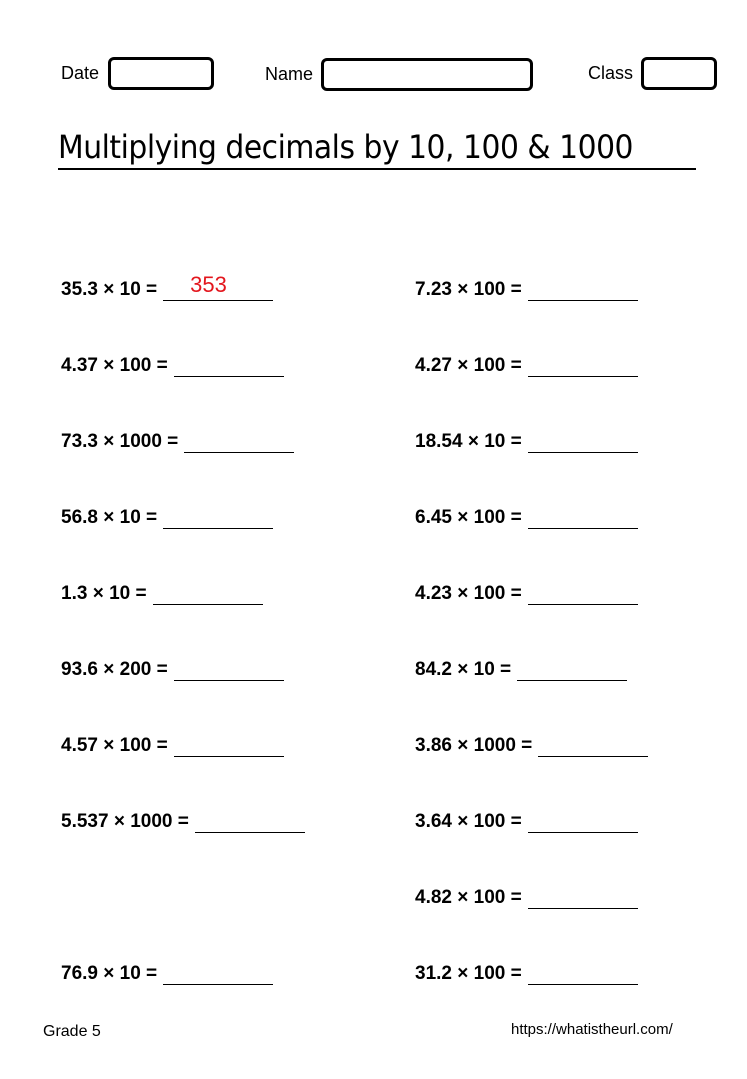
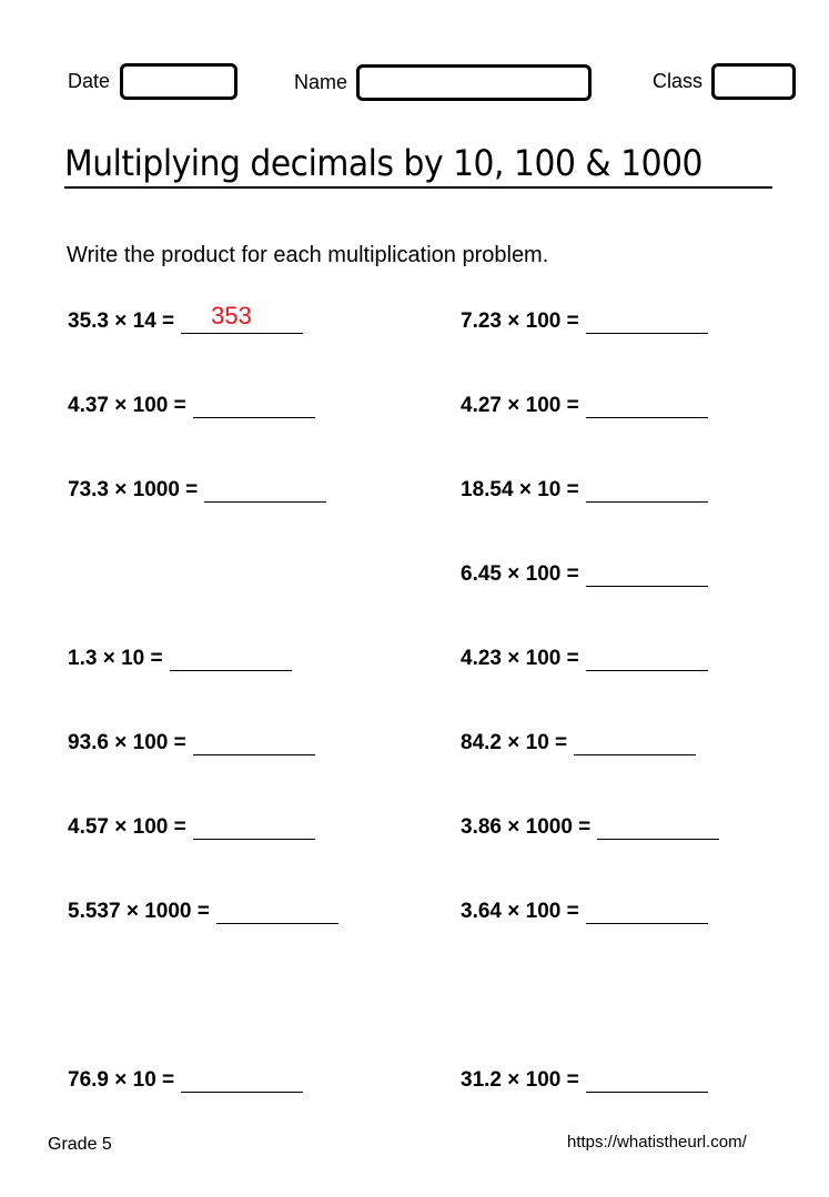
  Date
  Name
  Class
  Multiplying decimals by 10, 100 & 1000
+ Write the product for each multiplication problem.
- 35.3 × 10 =
+ 35.3 × 14 =
  353
  4.37 × 100 =
  73.3 × 1000 =
- 56.8 × 10 =
  1.3 × 10 =
- 93.6 × 200 =
+ 93.6 × 100 =
  4.57 × 100 =
  5.537 × 1000 =
  76.9 × 10 =
  7.23 × 100 =
  4.27 × 100 =
  18.54 × 10 =
  6.45 × 100 =
  4.23 × 100 =
  84.2 × 10 =
  3.86 × 1000 =
  3.64 × 100 =
- 4.82 × 100 =
  31.2 × 100 =
  Grade 5
  https://whatistheurl.com/
